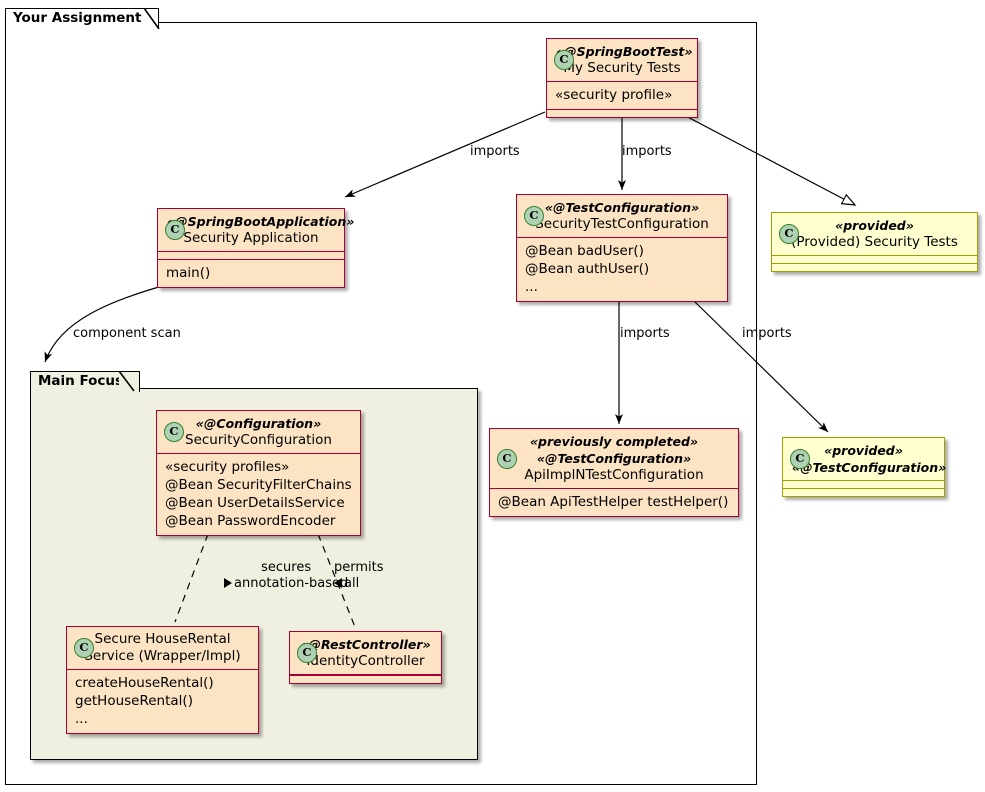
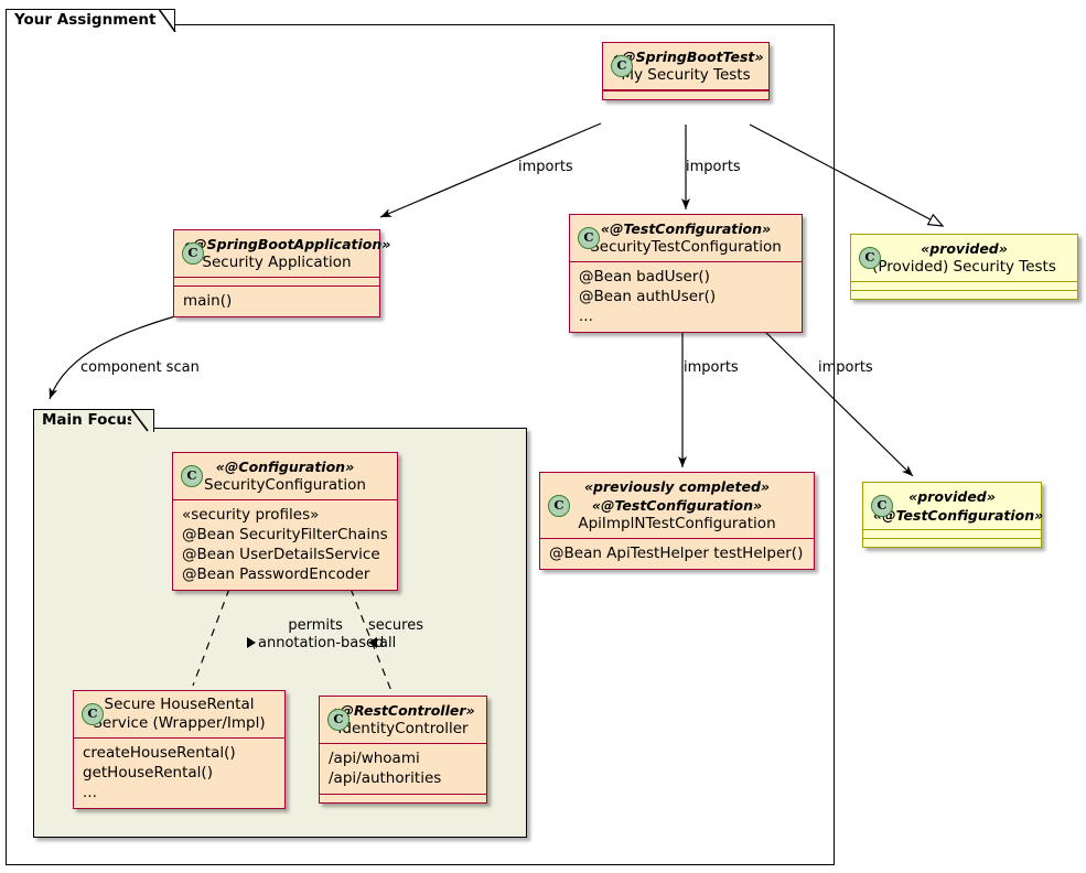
  Your Assignment
  Main Focu
  imports
  imports
  component scan
  imports
  imports
- secures
+ permits
  annotation-based
- permits
+ secures
  all
  C
  SpringBootTest»
  y Security Tests
- «security profile»
  C
  SpringBootApplication»
  Security Application
  main()
  C
  «@TestConfiguration»
  ecurityTestConfiguration
  @Bean badUser()
  @Bean authUser()
  ...
  C
  «provided»
  Provided) Security Tests
  C
  «@Configuration»
  SecurityConfiguration
  «security profiles»
  @Bean SecurityFilterChains
  @Bean UserDetailsService
  @Bean PasswordEncoder
  C
  «previously completed»
  «@TestConfiguration»
  ApiImplNTestConfiguration
  @Bean ApiTestHelper testHelper()
  C
  «provided»
  @TestConfiguration»
  C
  Secure HouseRental
  ervice (Wrapper/Impl)
  createHouseRental()
  getHouseRental()
  ...
  C
  @RestController»
  dentityController
+ /api/whoami
+ /api/authorities
